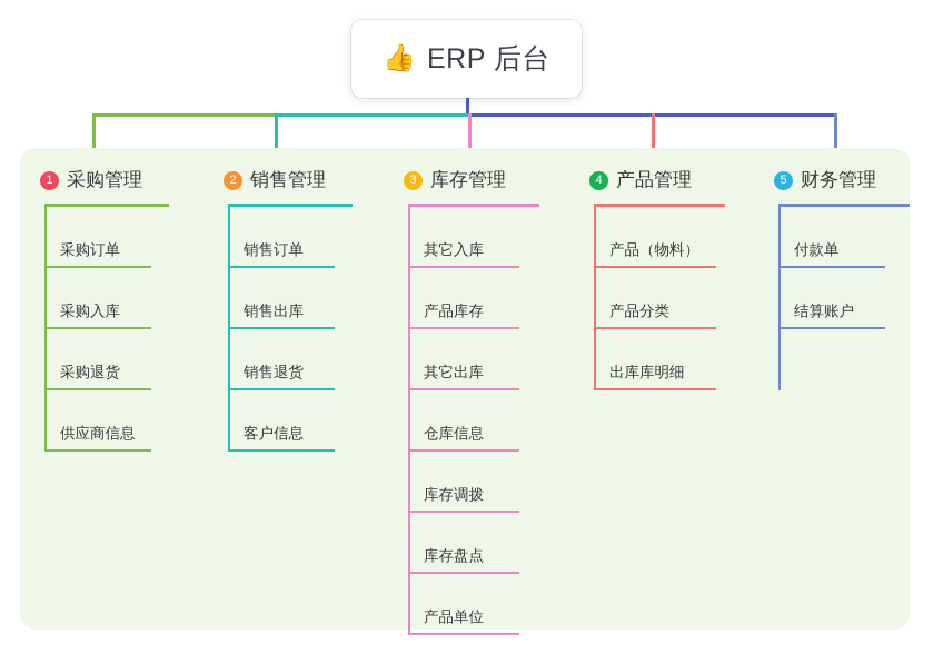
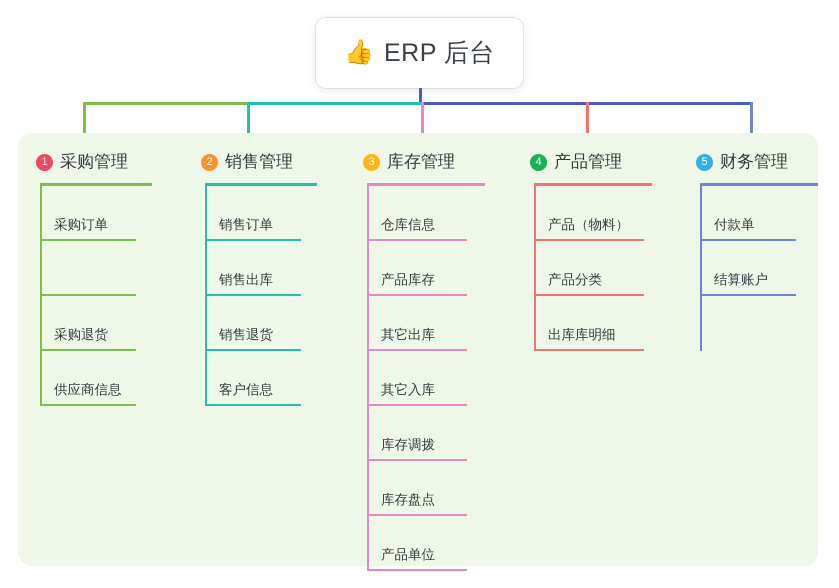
  👍
  ERP 后台
  1
  采购管理
  采购订单
- 采购入库
  采购退货
  供应商信息
  2
  销售管理
  销售订单
  销售出库
  销售退货
  客户信息
  3
  库存管理
- 其它入库
+ 仓库信息
  产品库存
  其它出库
- 仓库信息
+ 其它入库
  库存调拨
  库存盘点
  产品单位
  4
  产品管理
  产品（物料）
  产品分类
  出库库明细
  5
  财务管理
  付款单
  结算账户
